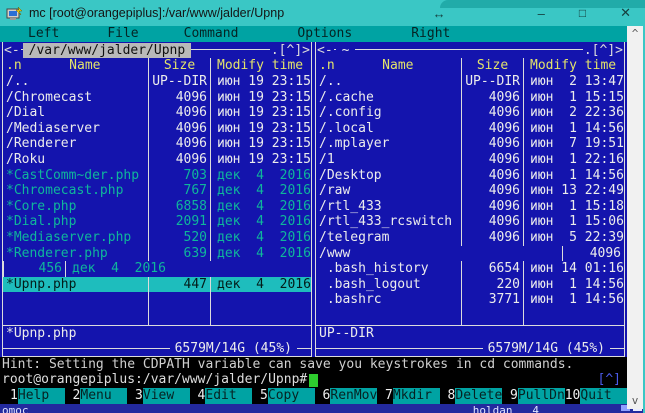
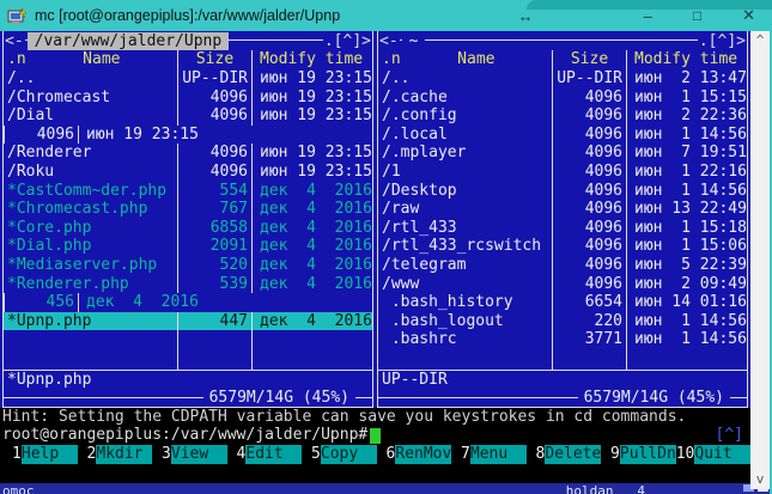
  mc [root@orangepiplus]:/var/www/jalder/Upnp
  ↔
  –
  □
  ✕
- Left File Command Options Right
  <-
  /var/www/jalder/Upnp
  .[^]>
  .n
  Name
  Size
  Modify time
  /..
  UP--DIR
  июн 19 23:15
  /Chromecast
  4096
  июн 19 23:15
  /Dial
  4096
  июн 19 23:15
- /Mediaserver
  4096
  июн 19 23:15
  /Renderer
  4096
  июн 19 23:15
  /Roku
  4096
  июн 19 23:15
  *CastComm~der.php
- 703
+ 554
  дек 4 2016
  *Chromecast.php
  767
  дек 4 2016
  *Core.php
  6858
  дек 4 2016
  *Dial.php
  2091
  дек 4 2016
  *Mediaserver.php
  520
  дек 4 2016
  *Renderer.php
- 639
+ 539
  дек 4 2016
  456
  дек 4 2016
  *Upnp.php
  447
  дек 4 2016
  *Upnp.php
  6579M/14G (45%)
  <-
  ~
  .[^]>
  .n
  Name
  Size
  Modify time
  /..
  UP--DIR
  июн 2 13:47
  /.cache
  4096
  июн 1 15:15
  /.config
  4096
  июн 2 22:36
  /.local
  4096
  июн 1 14:56
  /.mplayer
  4096
  июн 7 19:51
  /1
  4096
  июн 1 22:16
  /Desktop
  4096
  июн 1 14:56
  /raw
  4096
  июн 13 22:49
  /rtl_433
  4096
  июн 1 15:18
  /rtl_433_rcswitch
  4096
  июн 1 15:06
  /telegram
  4096
  июн 5 22:39
  /www
  4096
+ июн 2 09:49
  .bash_history
  6654
  июн 14 01:16
  .bash_logout
  220
  июн 1 14:56
  .bashrc
  3771
  июн 1 14:56
  UP--DIR
  6579M/14G (45%)
  Hint: Setting the CDPATH variable can save you keystrokes in cd commands.
  root@orangepiplus:/var/www/jalder/Upnp#
  [^]
  1
  Help
  2
- Menu
+ Mkdir
  3
  View
  4
  Edit
  5
  Copy
  6
  RenMov
  7
- Mkdir
+ Menu
  8
  Delete
  9
  PullDn
  10
  Quit
  ^
  v
  omoc
  holdan 4
